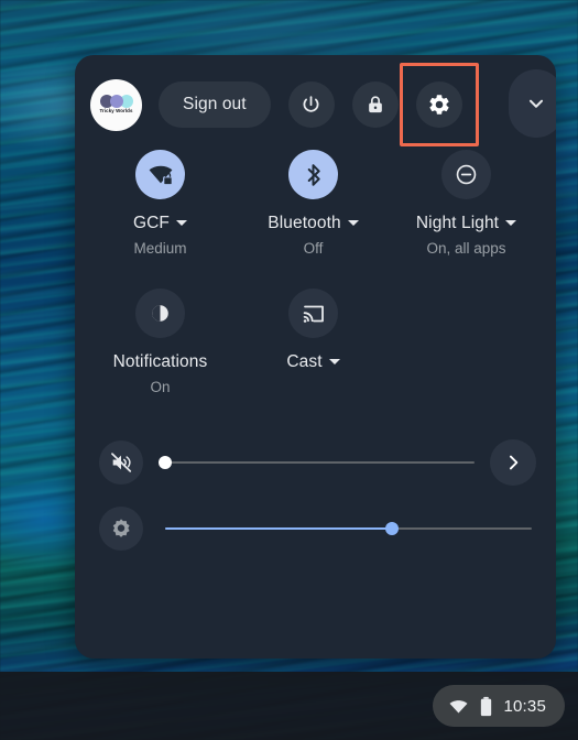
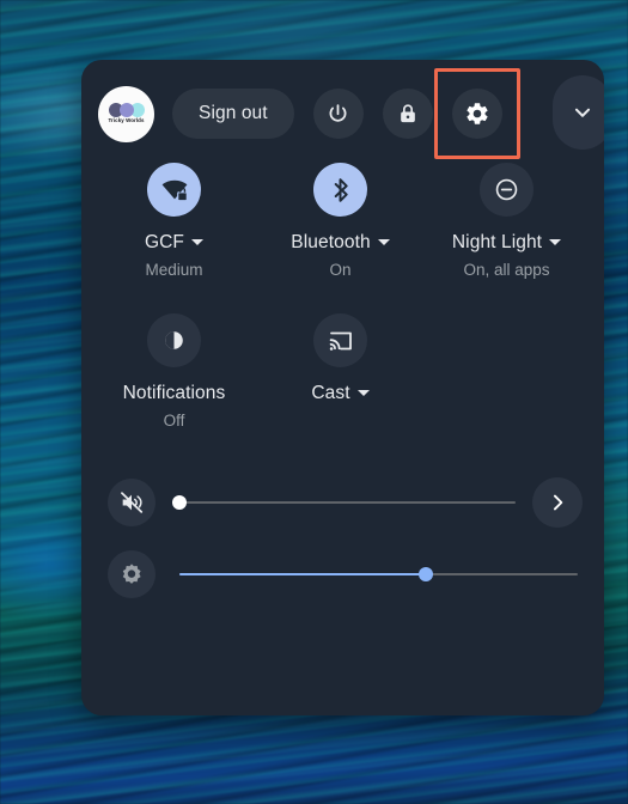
  Sign out
  GCF
  Medium
  Bluetooth
- Off
+ On
  Night Light
  On, all apps
  Notifications
- On
+ Off
  Cast
- 10:35
